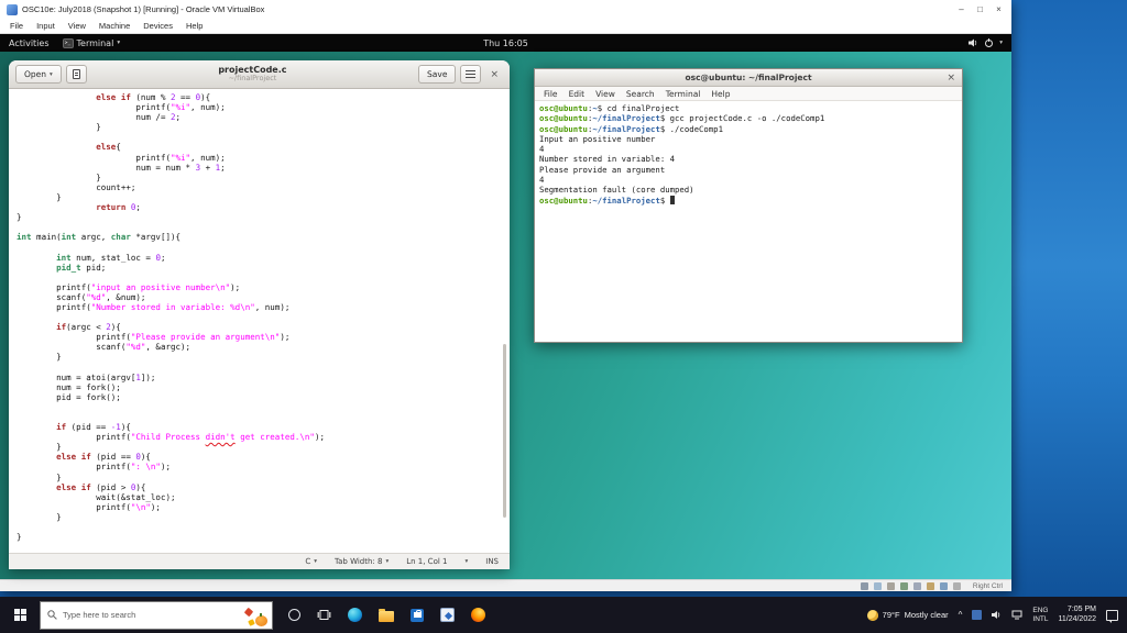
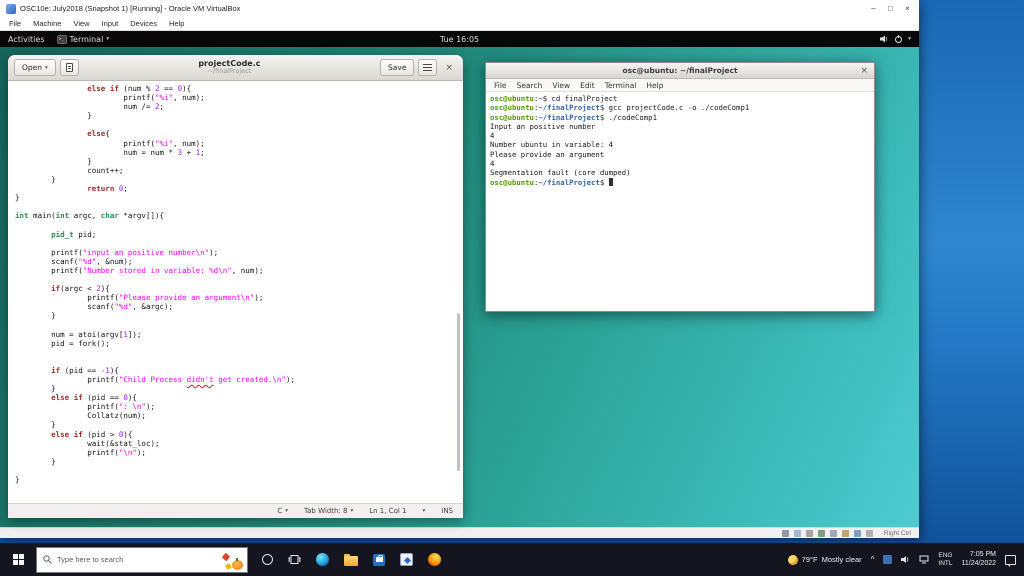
  OSC10e: July2018 (Snapshot 1) [Running] - Oracle VM VirtualBox
  –
  □
  ×
  File
- Input
+ Machine
  View
- Machine
+ Input
  Devices
  Help
  Activities
  Terminal
- Thu 16:05
+ Tue 16:05
  Open
  projectCode.c
  ~/finalProject
  Save
  ×
  else if (num % 2 == 0){
  printf("%i", num);
  num /= 2;
  }
  else{
  printf("%i", num);
  num = num * 3 + 1;
  }
  count++;
  }
  return 0;
  }
  int main(int argc, char *argv[]){
- int num, stat_loc = 0;
  pid_t pid;
  printf("input an positive number\n");
  scanf("%d", &num);
  printf("Number stored in variable: %d\n", num);
  if(argc < 2){
  printf("Please provide an argument\n");
  scanf("%d", &argc);
  }
  num = atoi(argv[1]);
- num = fork();
  pid = fork();
  if (pid == -1){
  printf("Child Process didn't get created.\n");
  }
  else if (pid == 0){
  printf(": \n");
+ Collatz(num);
  }
  else if (pid > 0){
  wait(&stat_loc);
  printf("\n");
  }
  }
  C
  Tab Width: 8
  Ln 1, Col 1
  INS
  osc@ubuntu: ~/finalProject
  ×
  File
- Edit
+ Search
  View
- Search
+ Edit
  Terminal
  Help
  osc@ubuntu:~$ cd finalProject
  osc@ubuntu:~/finalProject$ gcc projectCode.c -o ./codeComp1
  osc@ubuntu:~/finalProject$ ./codeComp1
  Input an positive number
  4
- Number stored in variable: 4
+ Number ubuntu in variable: 4
  Please provide an argument
  4
  Segmentation fault (core dumped)
  osc@ubuntu:~/finalProject$
  Type here to search
  79°F
  Mostly clear
  ^
